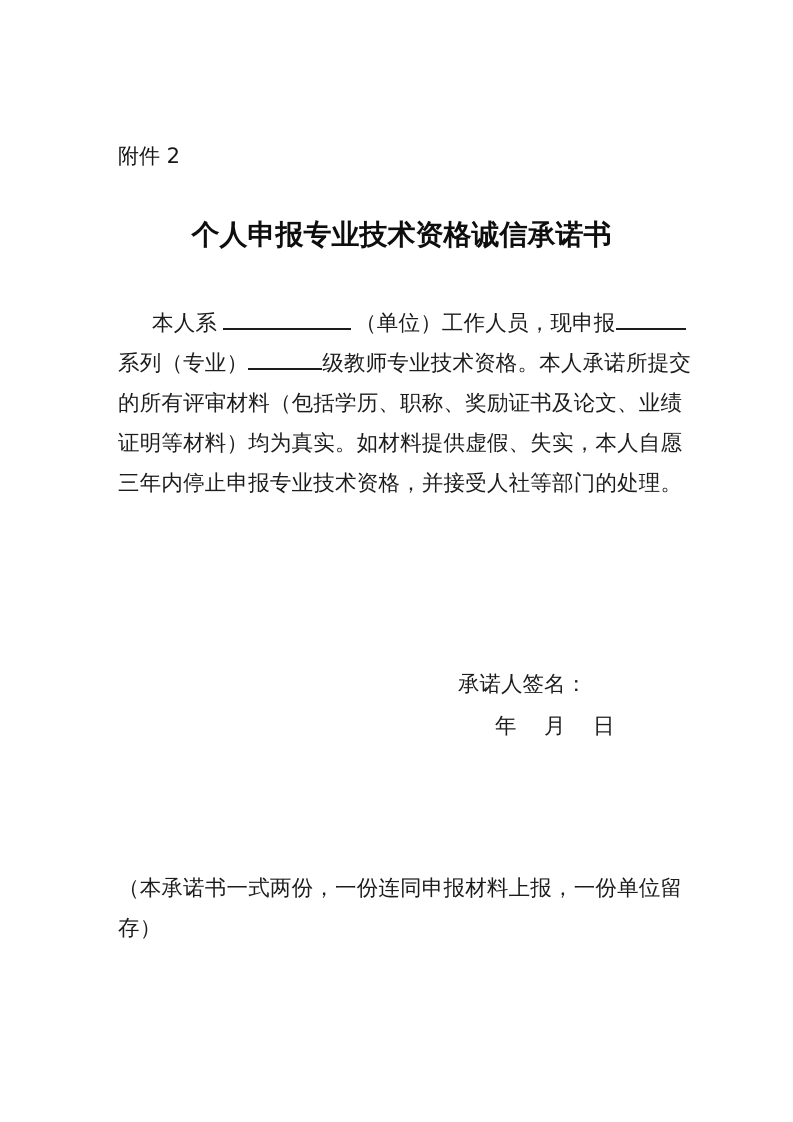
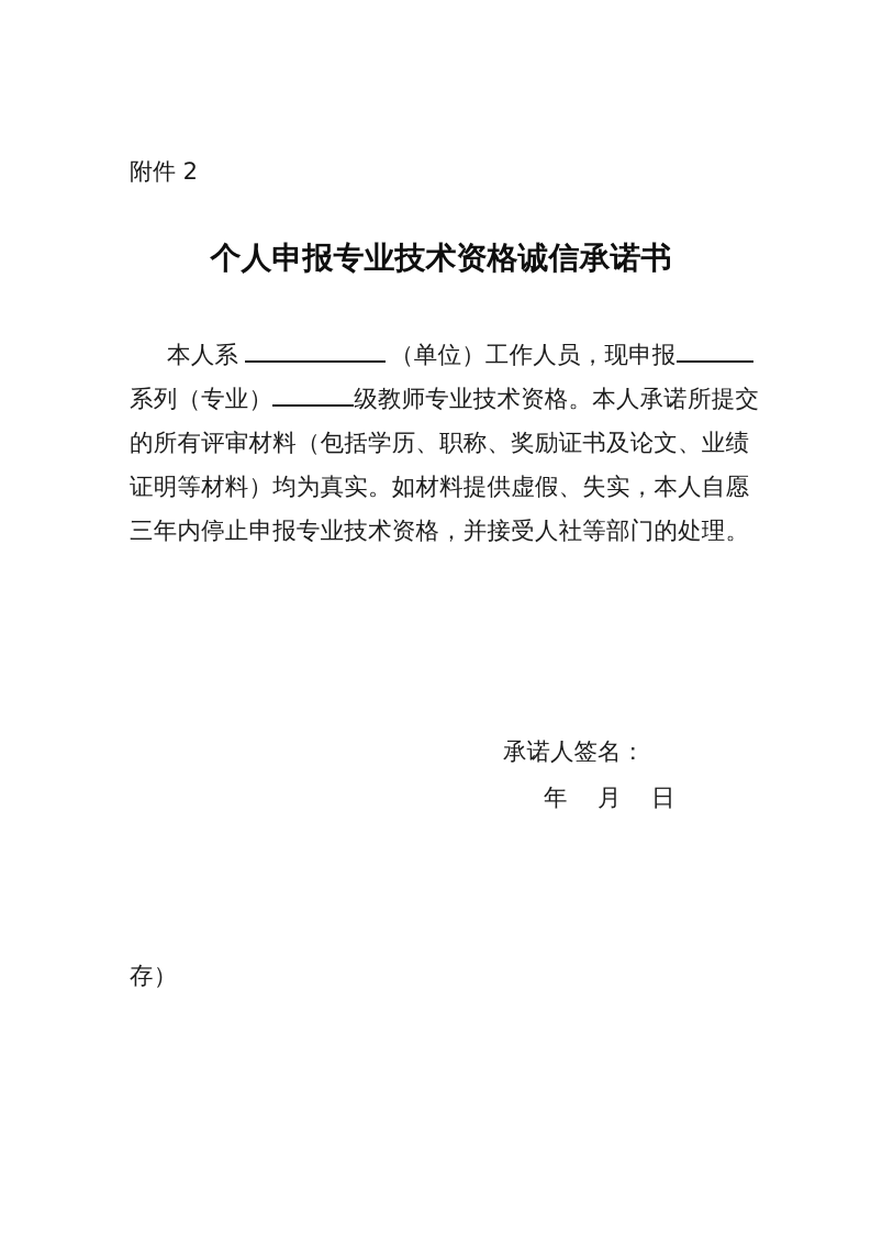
  附件 2
  个人申报专业技术资格诚信承诺书
  本人系 （单位）工作人员，现申报
  系列（专业） 级教师专业技术资格。本人承诺所提交
  的所有评审材料（包括学历、职称、奖励证书及论文、业绩
  证明等材料）均为真实。如材料提供虚假、失实，本人自愿
  三年内停止申报专业技术资格，并接受人社等部门的处理。
  承诺人签名：
  年 月 日
- （本承诺书一式两份，一份连同申报材料上报，一份单位留
  存）
